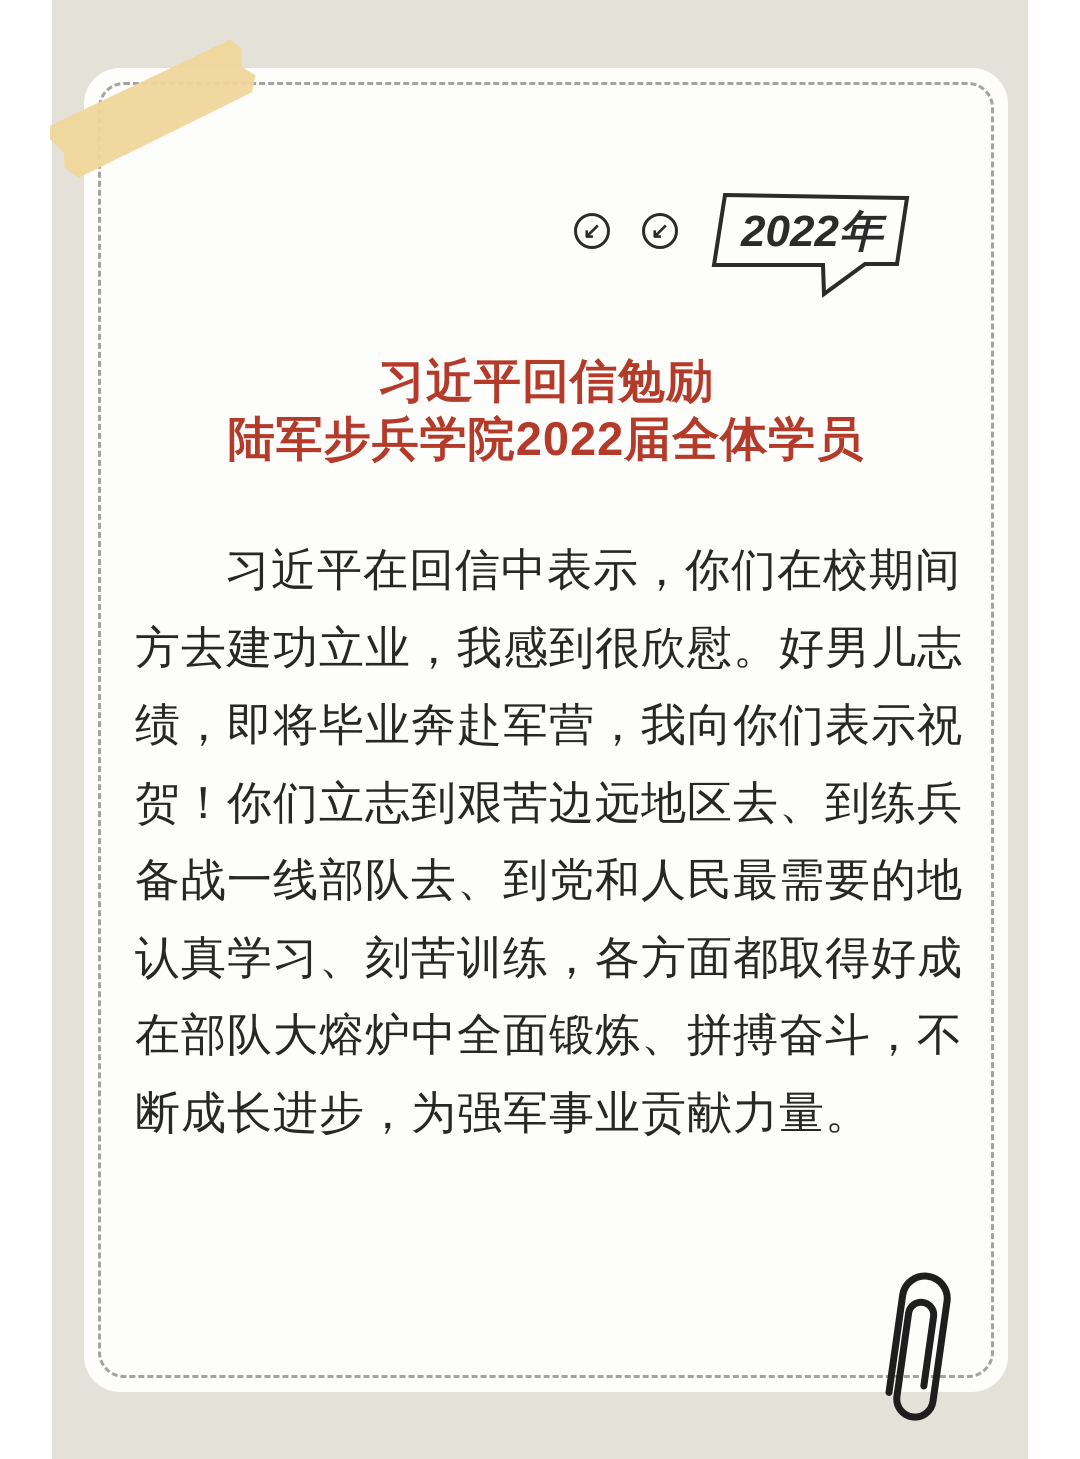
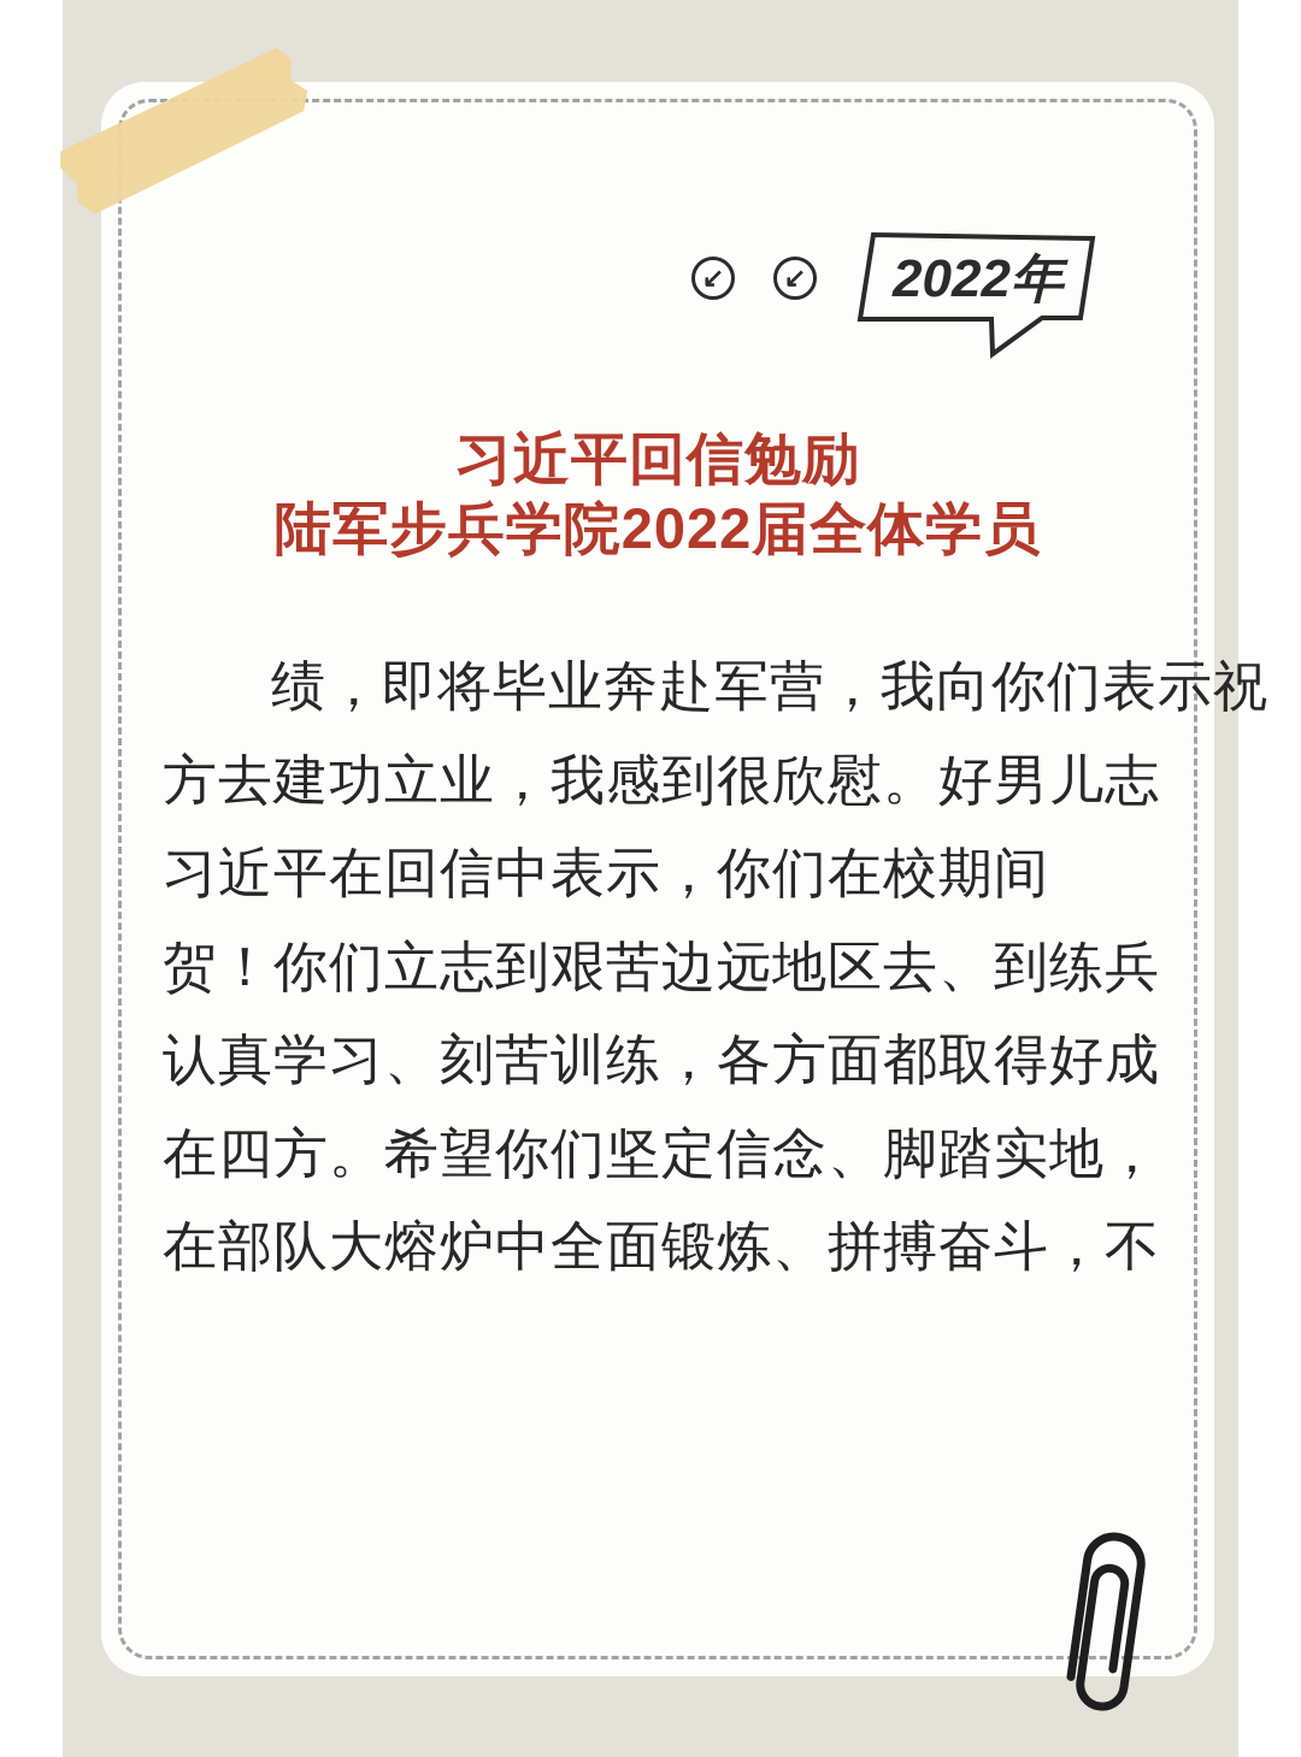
  ↙
  ↙
  2022年
  习近平回信勉励
  陆军步兵学院2022届全体学员
- 习近平在回信中表示，你们在校期间
+ 绩，即将毕业奔赴军营，我向你们表示祝
  方去建功立业，我感到很欣慰。好男儿志
- 绩，即将毕业奔赴军营，我向你们表示祝
+ 习近平在回信中表示，你们在校期间
  贺！你们立志到艰苦边远地区去、到练兵
- 备战一线部队去、到党和人民最需要的地
  认真学习、刻苦训练，各方面都取得好成
+ 在四方。希望你们坚定信念、脚踏实地，
  在部队大熔炉中全面锻炼、拼搏奋斗，不
- 断成长进步，为强军事业贡献力量。
